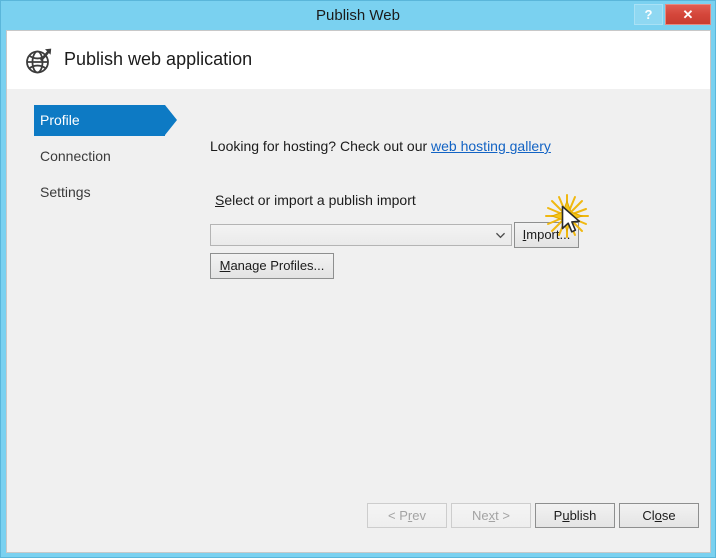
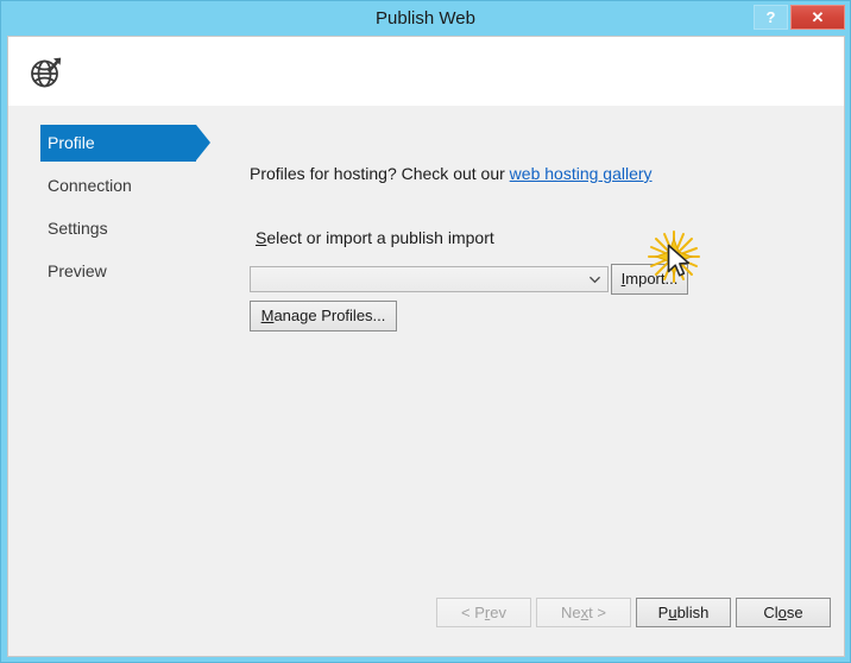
  Publish Web
  ?
  ✕
- Publish web application
  Profile
  Connection
  Settings
+ Preview
- Looking for hosting? Check out our web hosting gallery
+ Profiles for hosting? Check out our web hosting gallery
  Select or import a publish import
  Import...
  Manage Profiles...
  < Prev
  Next >
  Publish
  Close
